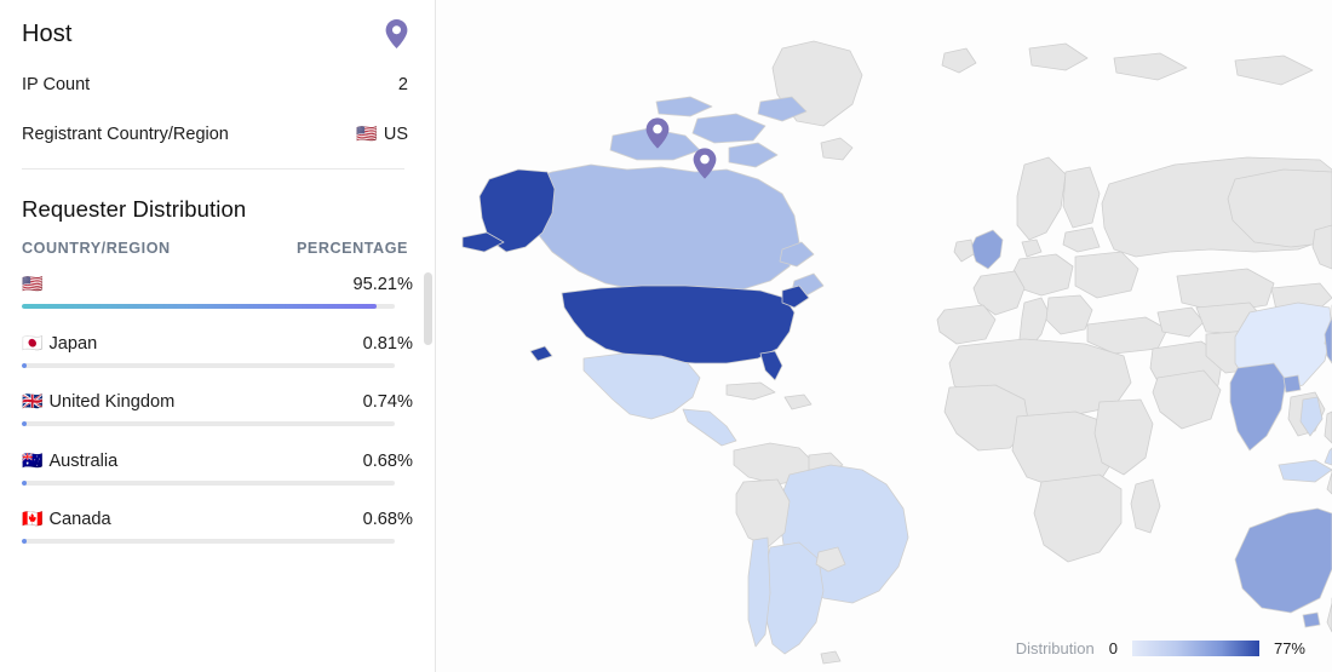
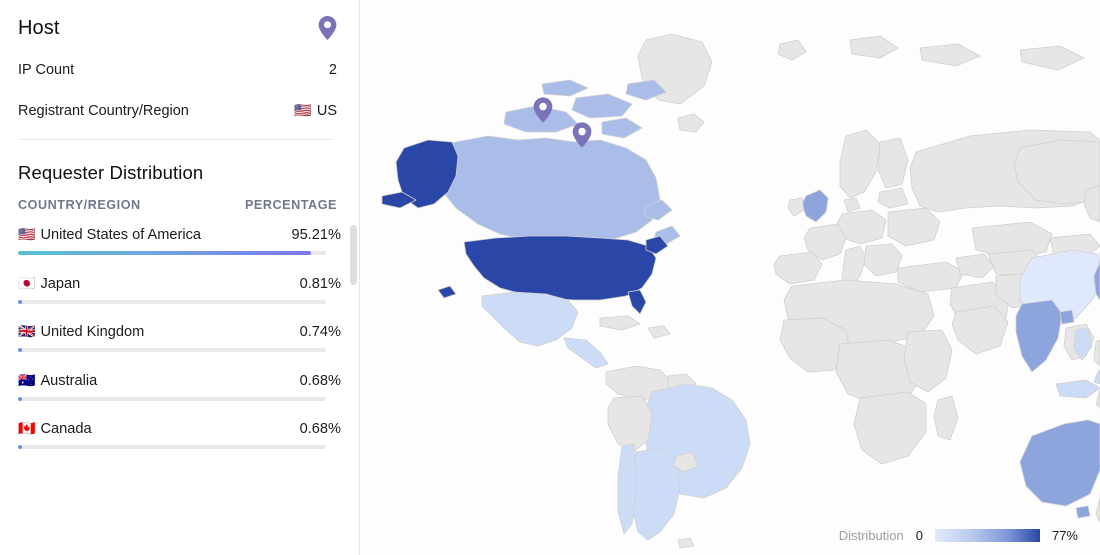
  Host
  IP Count
  2
  Registrant Country/Region
  🇺🇸
  US
  Requester Distribution
  COUNTRY/REGION
  PERCENTAGE
  🇺🇸
+ United States of America
  95.21%
  🇯🇵
  Japan
  0.81%
  🇬🇧
  United Kingdom
  0.74%
  🇦🇺
  Australia
  0.68%
  🇨🇦
  Canada
  0.68%
  Distribution
  0
  77%
